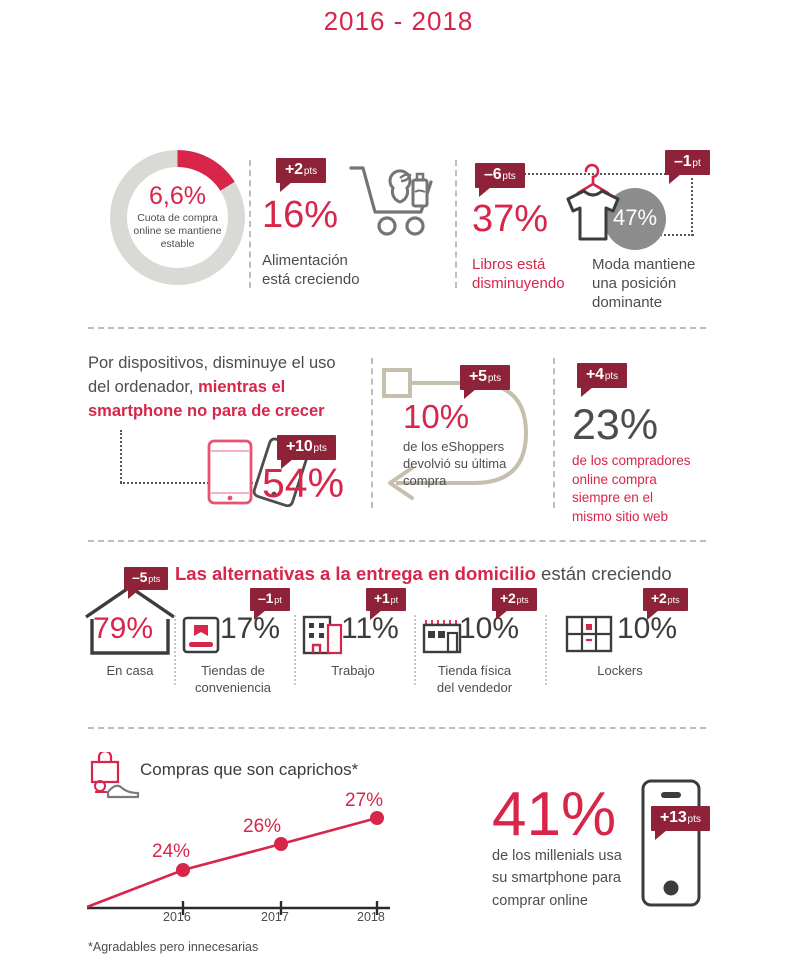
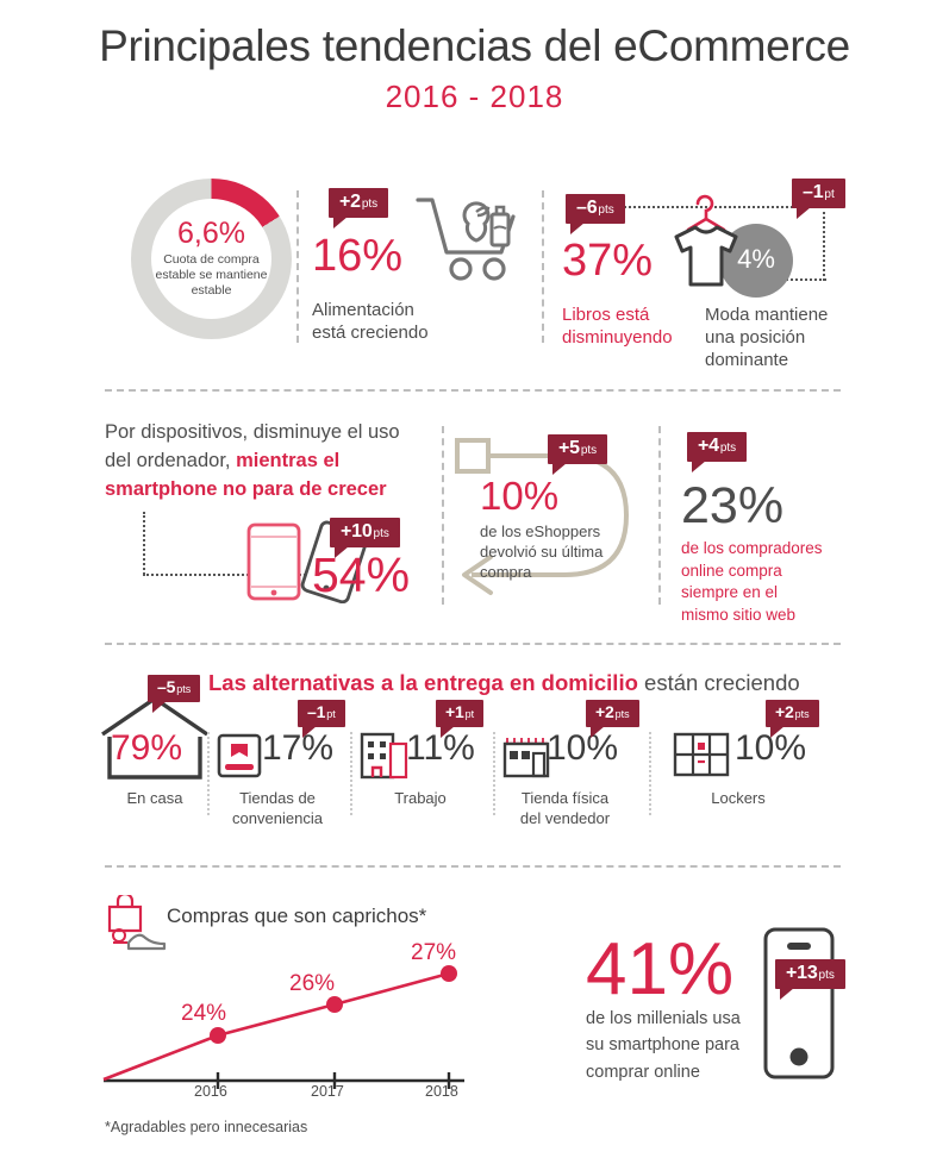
+ Principales tendencias del eCommerce
  2016 - 2018
  6,6%
- Cuota de compra online se mantiene estable
+ Cuota de compra estable se mantiene estable
  +2pts
  16%
  Alimentación
  está creciendo
  –6pts
  37%
  Libros está
  disminuyendo
- 47%
+ 4%
  Moda mantiene
  una posición
  dominante
  –1pt
  Por dispositivos, disminuye el uso del ordenador, mientras el smartphone no para de crecer
  +10pts
  54%
  +5pts
  10%
  de los eShoppers
  devolvió su última
  compra
  +4pts
  23%
  de los compradores
  online compra
  siempre en el
  mismo sitio web
  Las alternativas a la entrega en domicilio están creciendo
  79%
  –5pts
  En casa
  17%
  –1pt
  Tiendas de
  conveniencia
  11%
  +1pt
  Trabajo
  10%
  +2pts
  Tienda física
  del vendedor
  10%
  +2pts
  Lockers
  Compras que son caprichos*
  24%
  26%
  27%
  2016
  2017
  2018
  *Agradables pero innecesarias
  41%
  de los millenials usa
  su smartphone para
  comprar online
  +13pts
